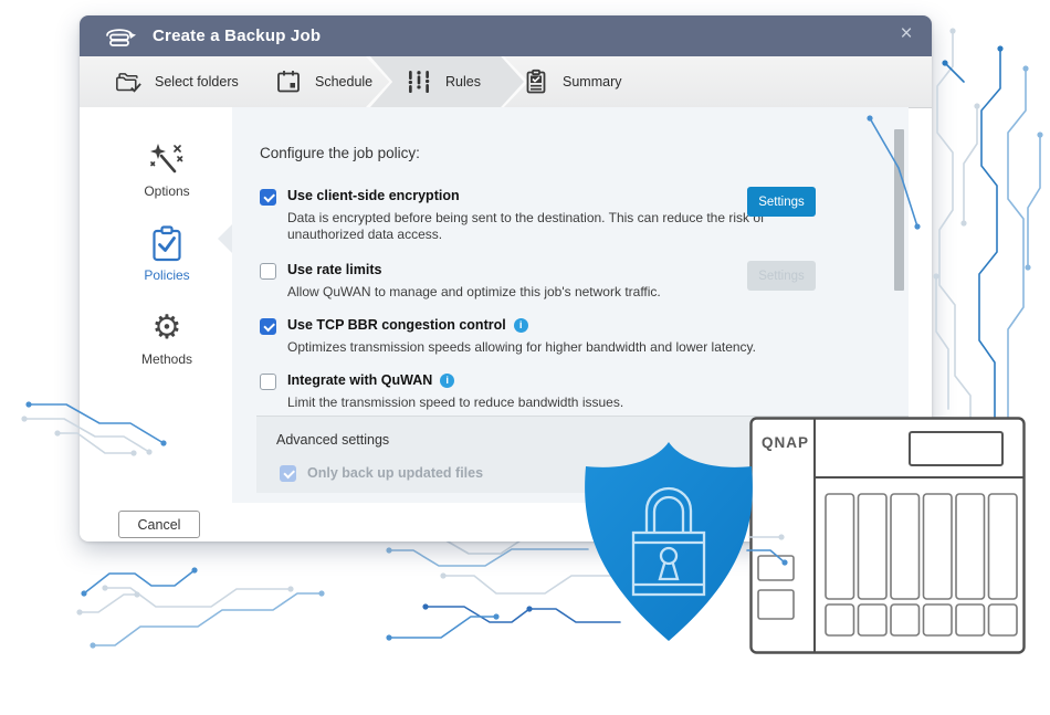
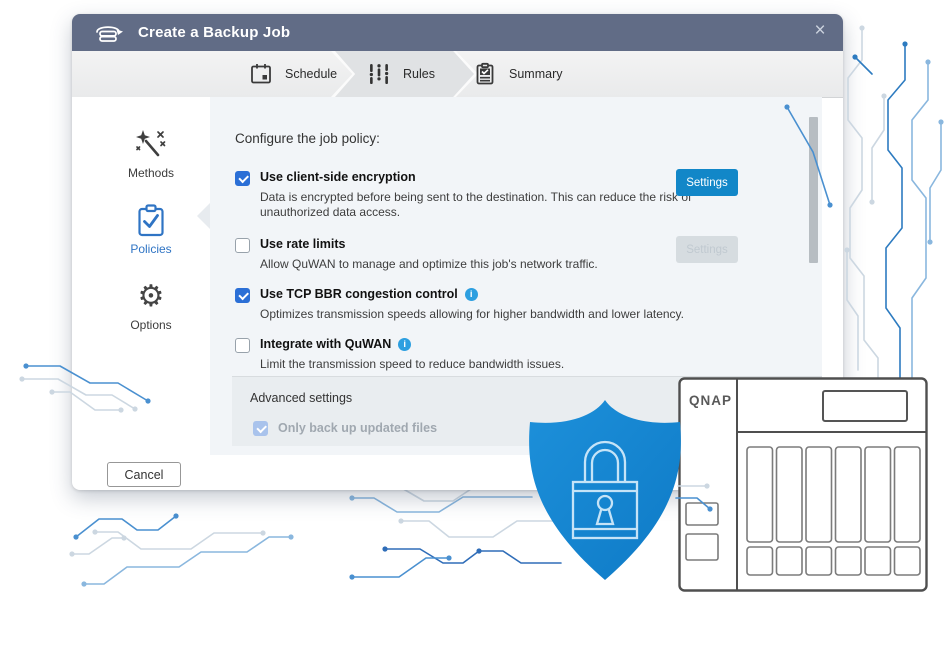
  Create a Backup Job
  ×
- Select folders
  Schedule
  Rules
  Summary
- Options
+ Methods
  Policies
  ⚙
- Methods
+ Options
  Configure the job policy:
  Use client-side encryption
  Data is encrypted before being sent to the destination. This can reduce the risk of unauthorized data access.
  Settings
  Use rate limits
  Allow QuWAN to manage and optimize this job's network traffic.
  Use TCP BBR congestion control
  i
  Optimizes transmission speeds allowing for higher bandwidth and lower latency.
  Integrate with QuWAN
  i
  Limit the transmission speed to reduce bandwidth issues.
  Advanced settings
  Only back up updated files
  Cancel
  QNAP
